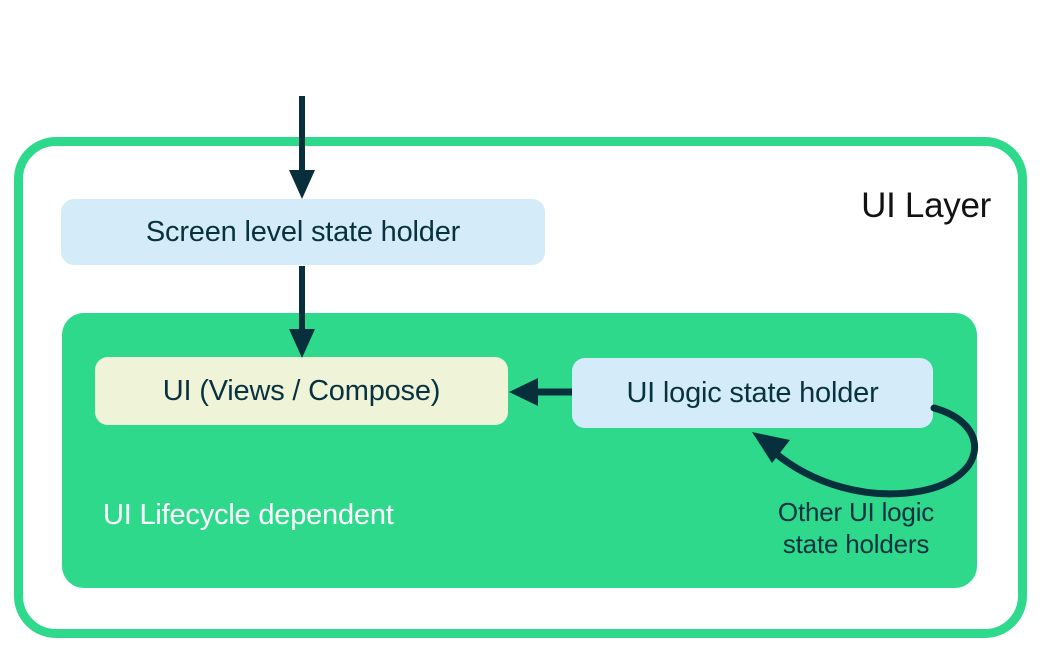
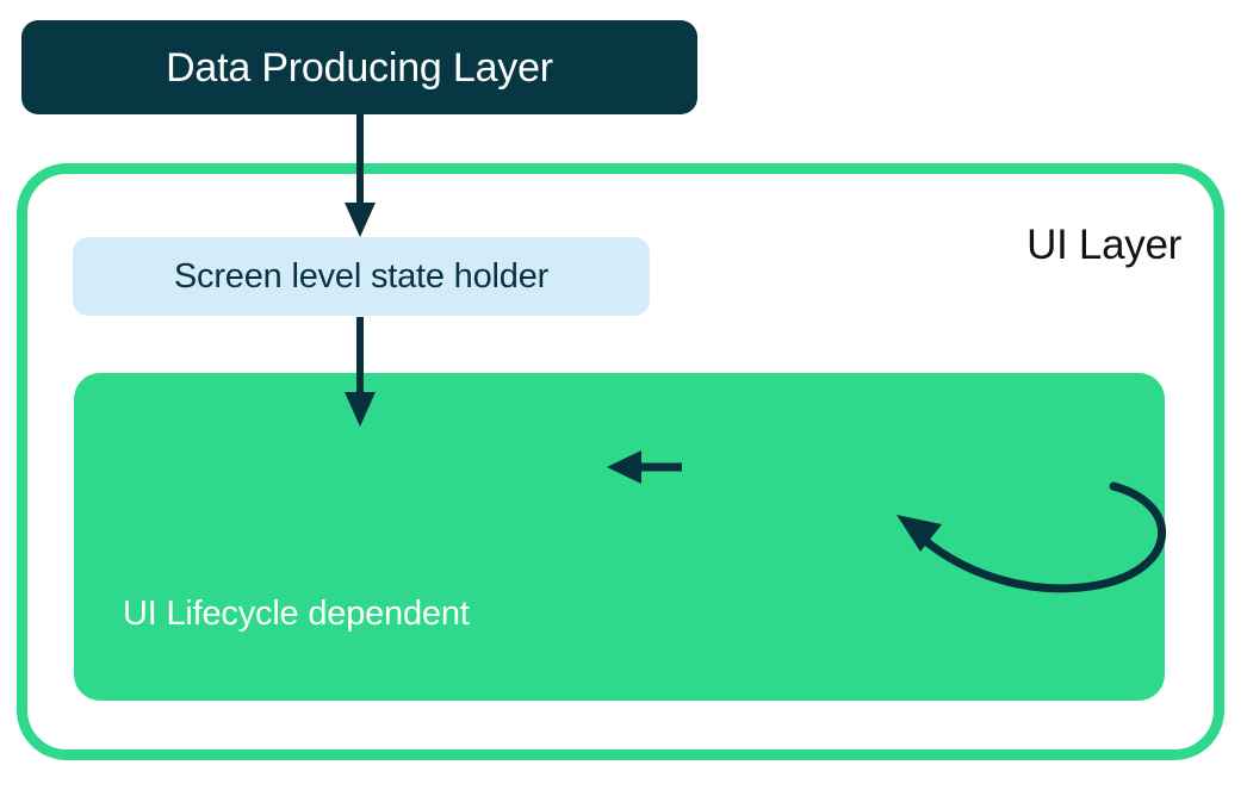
+ Data Producing Layer
  UI Layer
  Screen level state holder
  UI Lifecycle dependent
- UI (Views / Compose)
- UI logic state holder
- Other UI logic
- state holders
